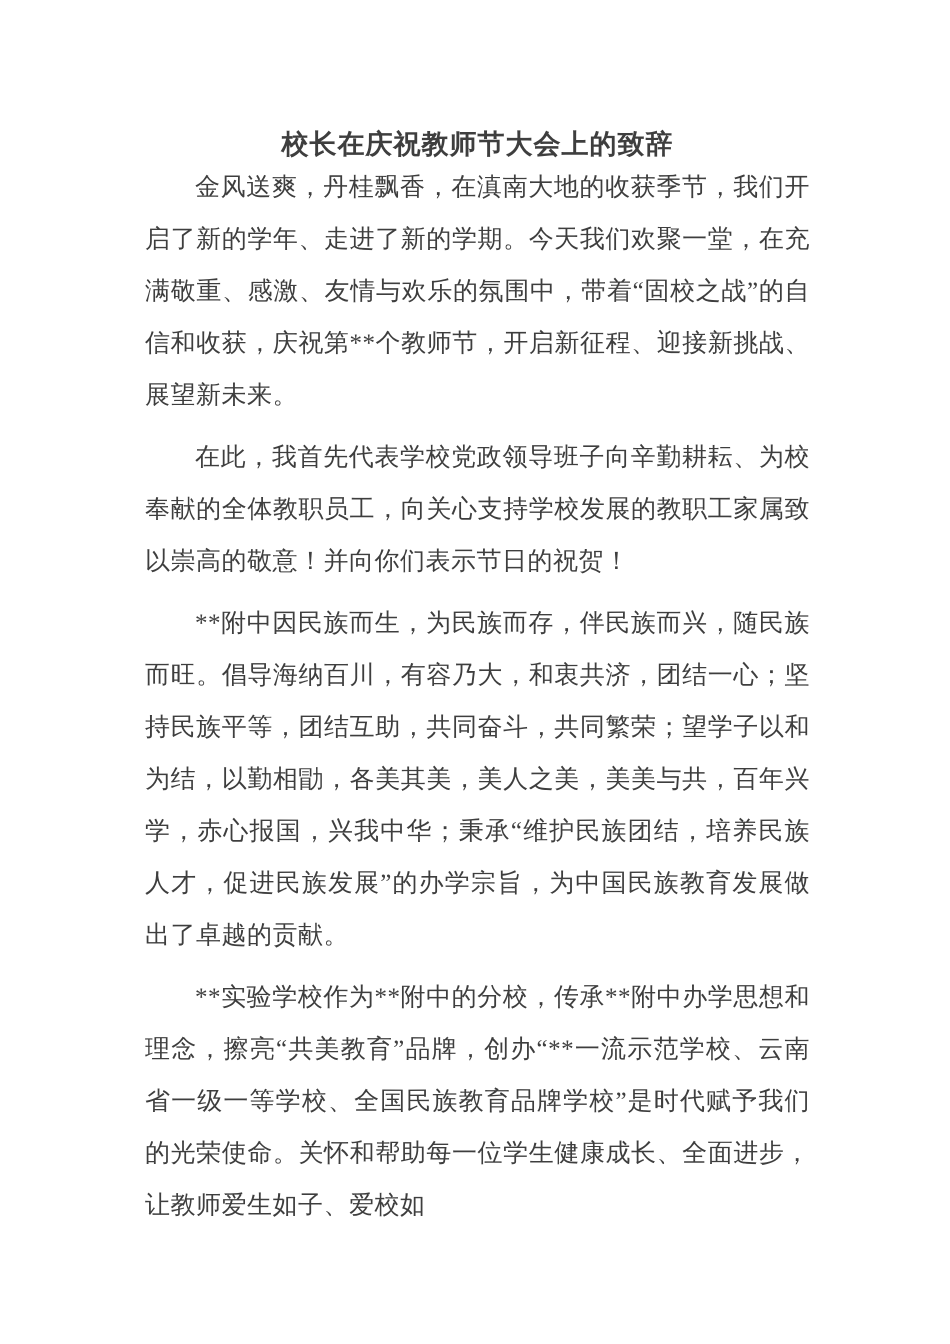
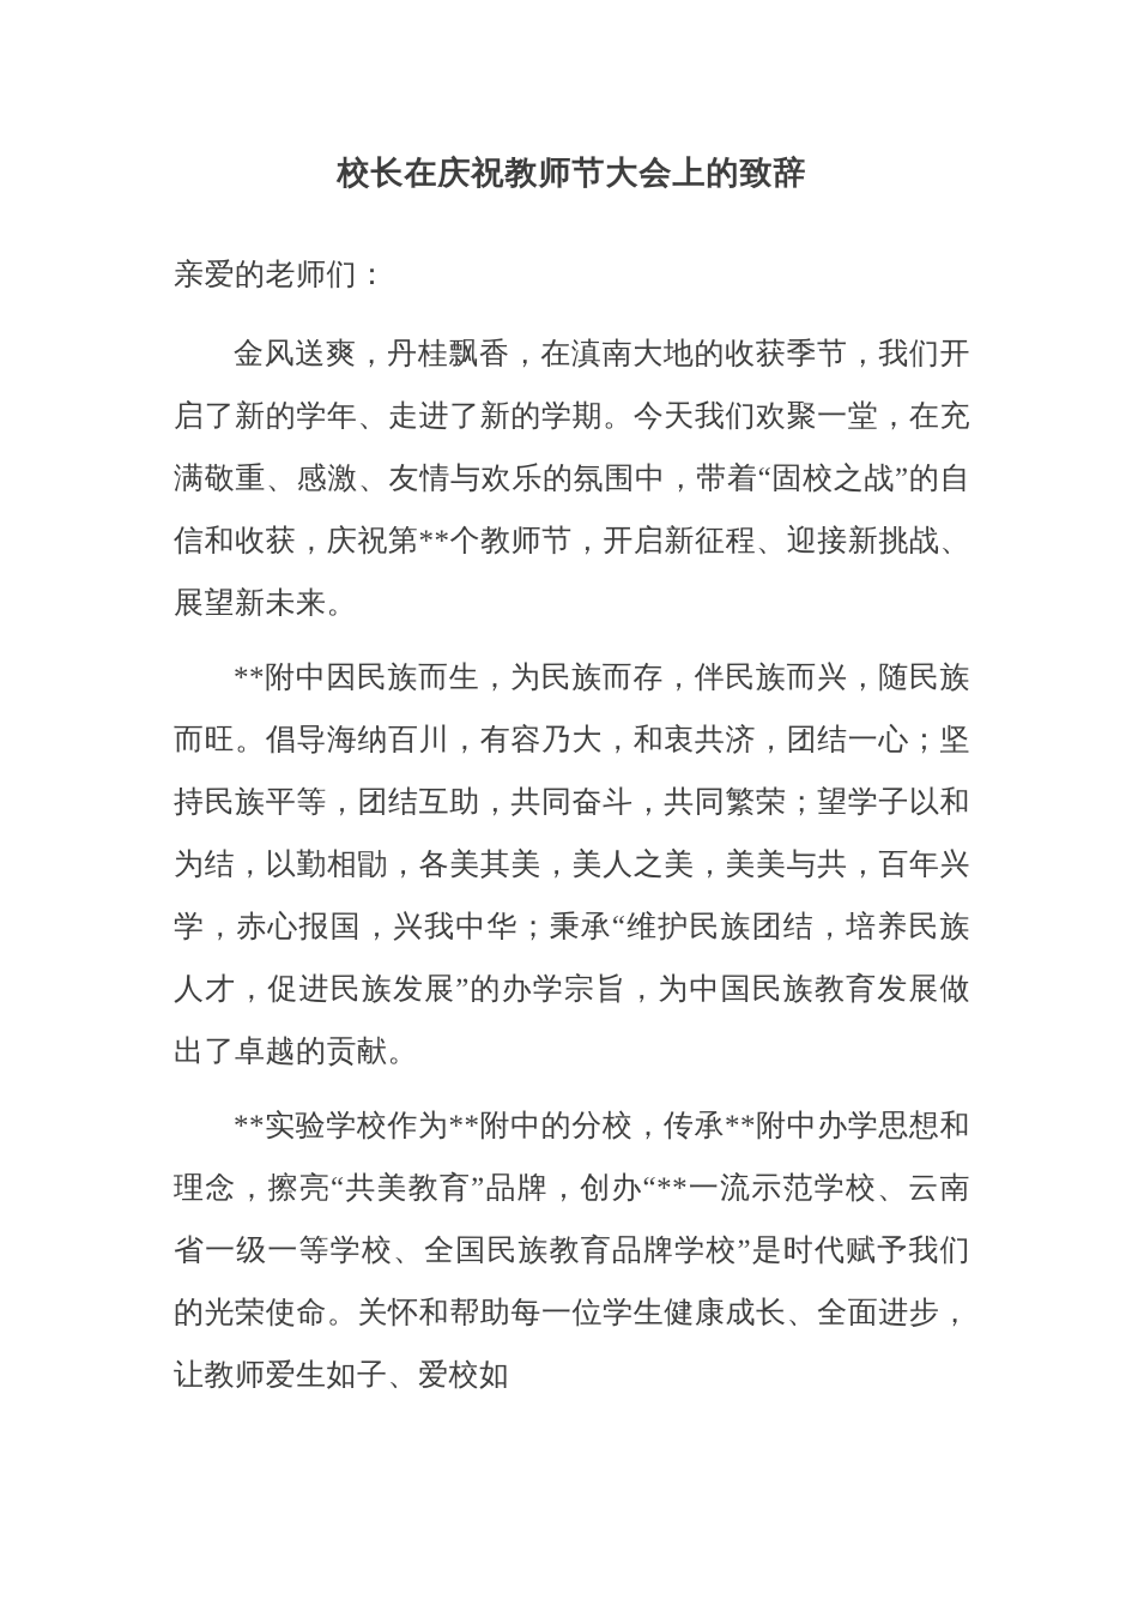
  校长在庆祝教师节大会上的致辞
+ 亲爱的老师们：
  金风送爽，丹桂飘香，在滇南大地的收获季节，我们开启了新的学年、走进了新的学期。今天我们欢聚一堂，在充满敬重、感激、友情与欢乐的氛围中，带着“固校之战”的自信和收获，庆祝第**个教师节，开启新征程、迎接新挑战、展望新未来。
- 在此，我首先代表学校党政领导班子向辛勤耕耘、为校奉献的全体教职员工，向关心支持学校发展的教职工家属致以崇高的敬意！并向你们表示节日的祝贺！
  **附中因民族而生，为民族而存，伴民族而兴，随民族而旺。倡导海纳百川，有容乃大，和衷共济，团结一心；坚持民族平等，团结互助，共同奋斗，共同繁荣；望学子以和为结，以勤相勖，各美其美，美人之美，美美与共，百年兴学，赤心报国，兴我中华；秉承“维护民族团结，培养民族人才，促进民族发展”的办学宗旨，为中国民族教育发展做出了卓越的贡献。
  **实验学校作为**附中的分校，传承**附中办学思想和理念，擦亮“共美教育”品牌，创办“**一流示范学校、云南省一级一等学校、全国民族教育品牌学校”是时代赋予我们的光荣使命。关怀和帮助每一位学生健康成长、全面进步，让教师爱生如子、爱校如
